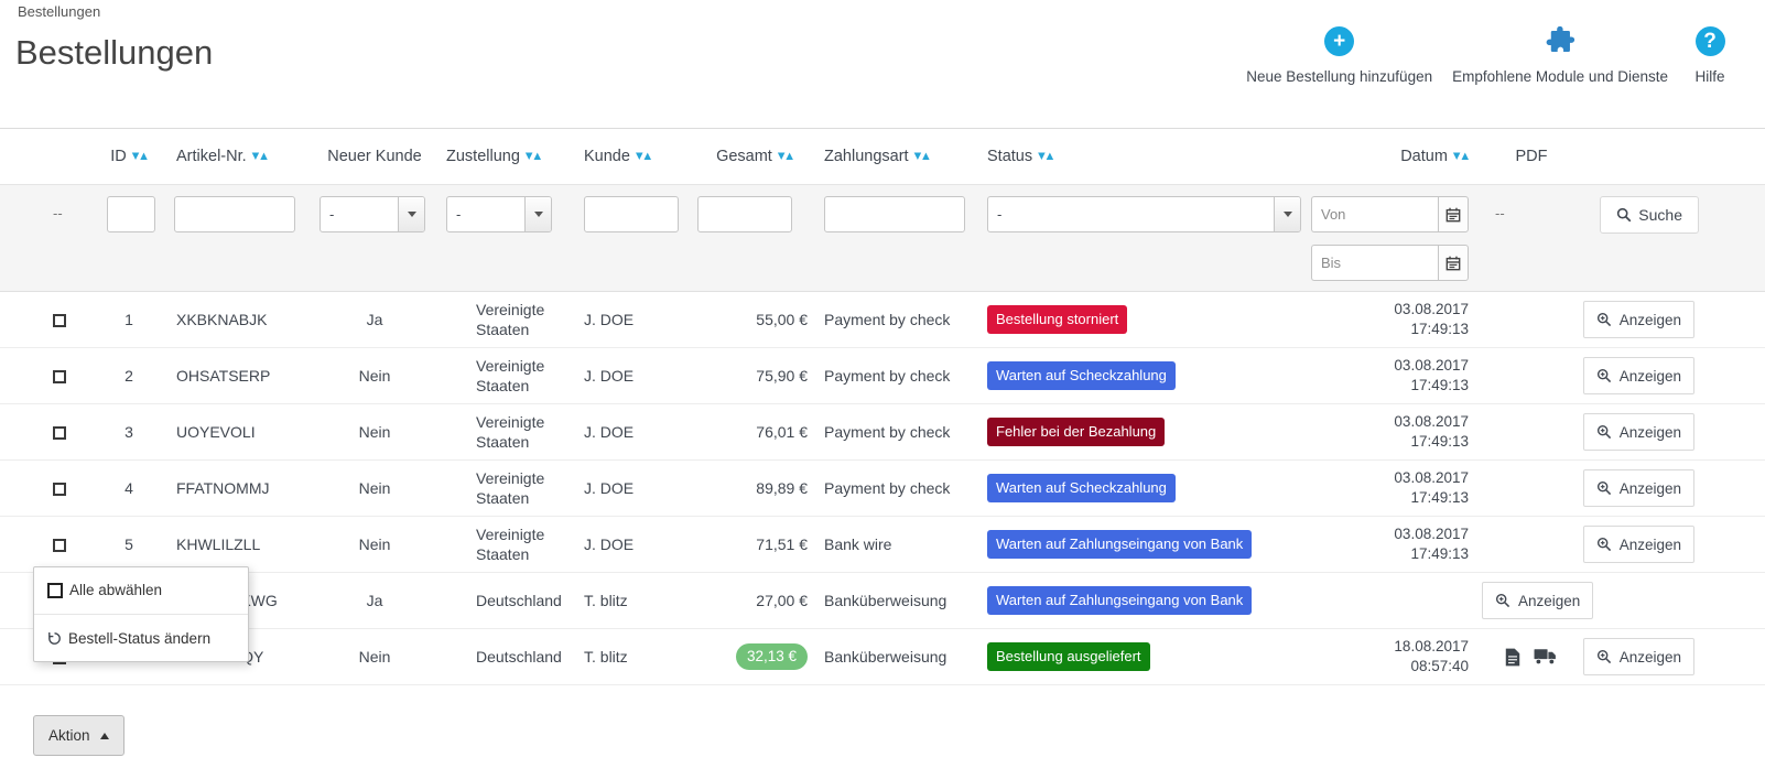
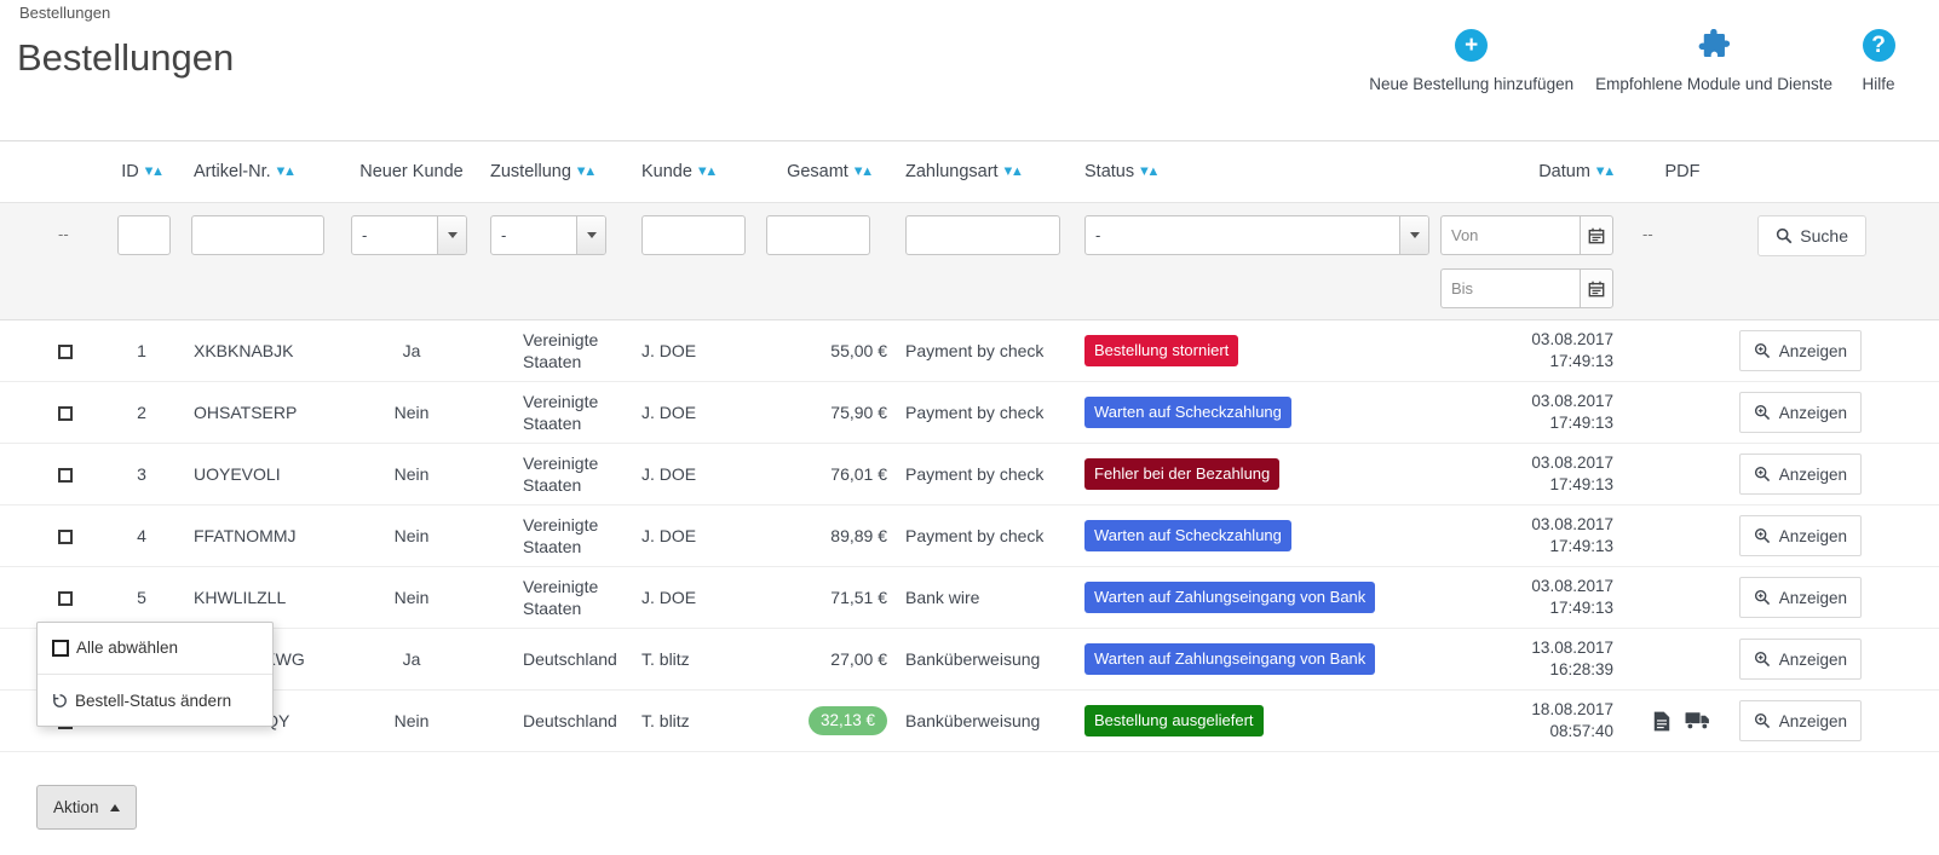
  Bestellungen
  Bestellungen
  +
  Neue Bestellung hinzufügen
  Empfohlene Module und Dienste
  ?
  Hilfe
  ID
  ▼
  ▲
  Artikel-Nr.
  ▼
  ▲
  Neuer Kunde
  Zustellung
  ▼
  ▲
  Kunde
  ▼
  ▲
  Gesamt
  ▼
  ▲
  Zahlungsart
  ▼
  ▲
  Status
  ▼
  ▲
  Datum
  ▼
  ▲
  PDF
  --
  -
  -
  -
  Von
  Bis
  --
  Suche
  1
  XKBKNABJK
  Ja
  Vereinigte Staaten
  J. DOE
  55,00 €
  Payment by check
  Bestellung storniert
  03.08.2017
  17:49:13
  Anzeigen
  2
  OHSATSERP
  Nein
  Vereinigte Staaten
  J. DOE
  75,90 €
  Payment by check
  Warten auf Scheckzahlung
  03.08.2017
  17:49:13
  Anzeigen
  3
  UOYEVOLI
  Nein
  Vereinigte Staaten
  J. DOE
  76,01 €
  Payment by check
  Fehler bei der Bezahlung
  03.08.2017
  17:49:13
  Anzeigen
  4
  FFATNOMMJ
  Nein
  Vereinigte Staaten
  J. DOE
  89,89 €
  Payment by check
  Warten auf Scheckzahlung
  03.08.2017
  17:49:13
  Anzeigen
  5
  KHWLILZLL
  Nein
  Vereinigte Staaten
  J. DOE
  71,51 €
  Bank wire
  Warten auf Zahlungseingang von Bank
  03.08.2017
  17:49:13
  Anzeigen
  Ja
  Deutschland
  T. blitz
  27,00 €
  Banküberweisung
  Warten auf Zahlungseingang von Bank
+ 13.08.2017
+ 16:28:39
  Anzeigen
  Nein
  Deutschland
  T. blitz
  32,13 €
  Banküberweisung
  Bestellung ausgeliefert
  18.08.2017
  08:57:40
  Anzeigen
  Alle abwählen
  Bestell-Status ändern
  Aktion
